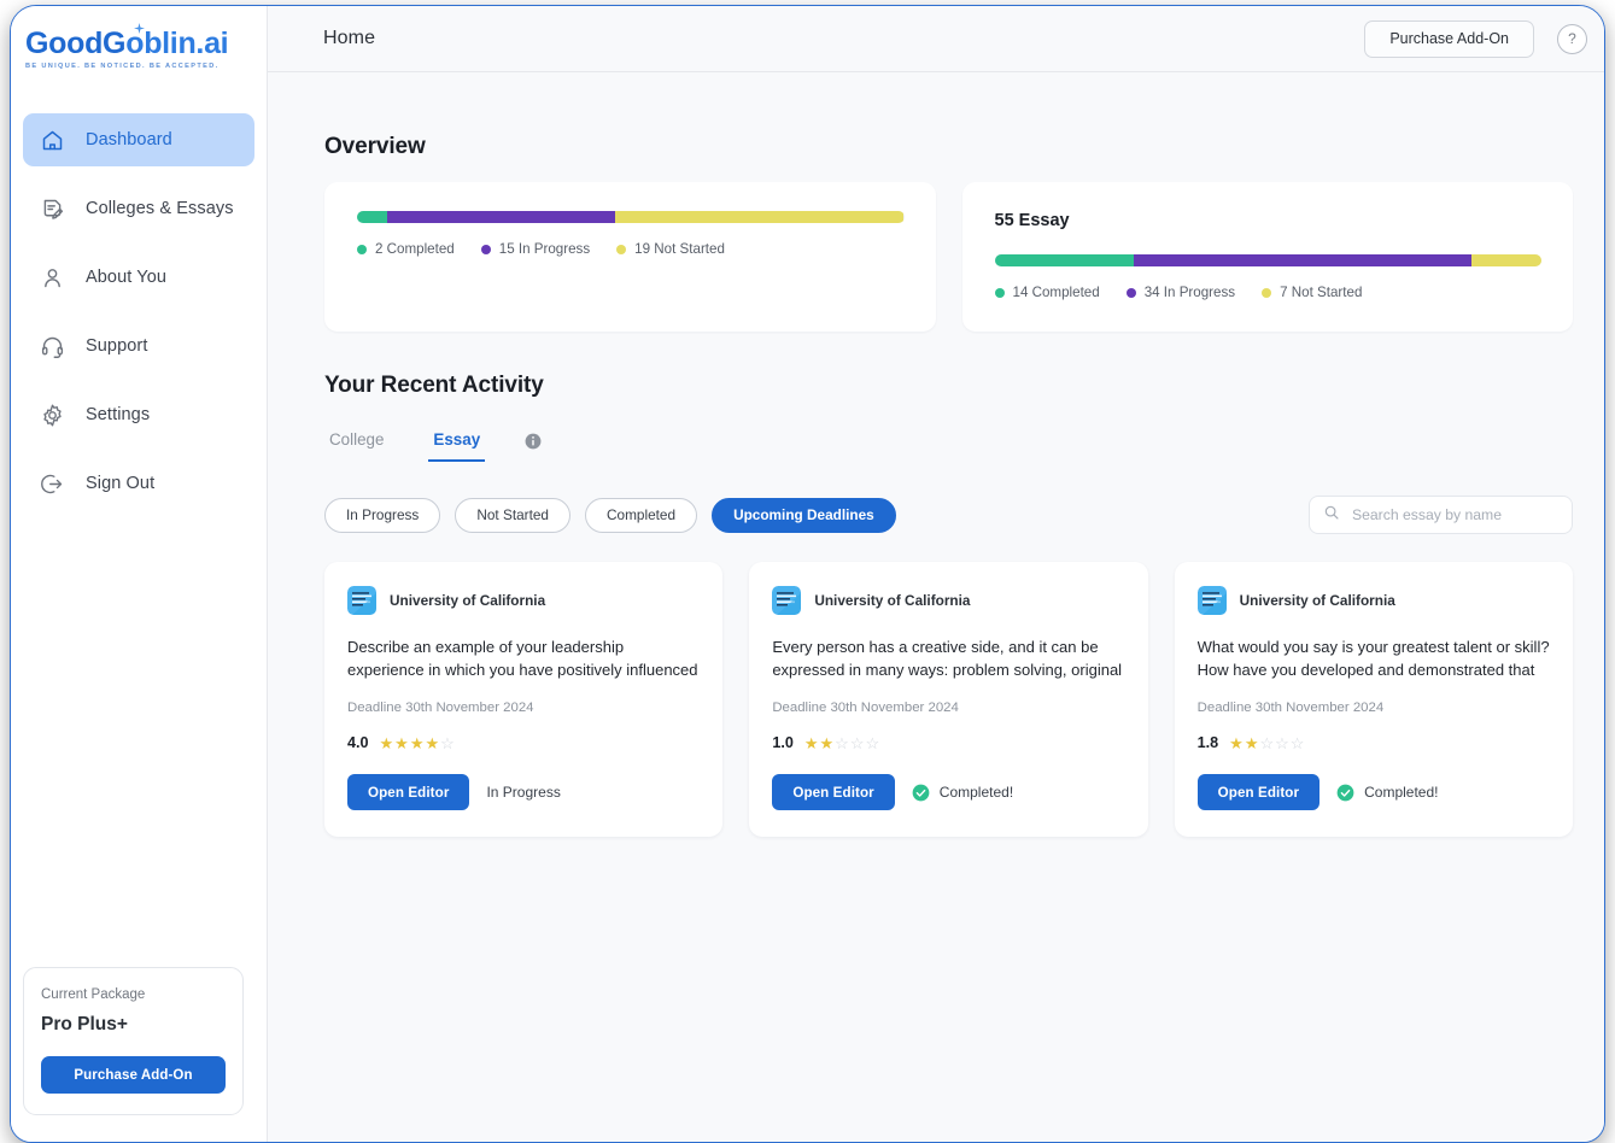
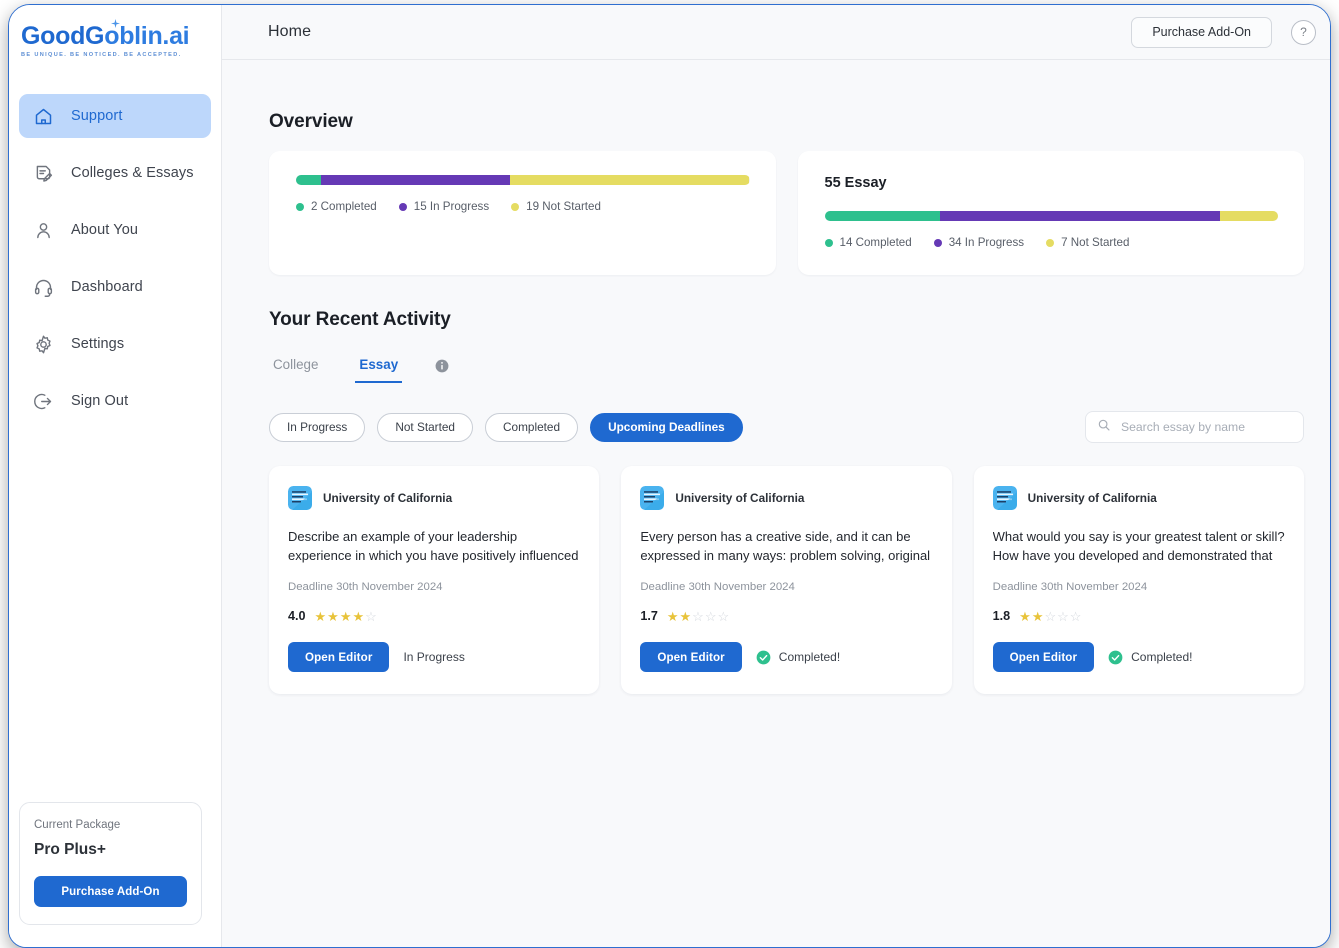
  GoodGoblin.ai
- Dashboard
+ Support
  Colleges & Essays
  About You
- Support
+ Dashboard
  Settings
  Sign Out
  Current Package
  Pro Plus+
  Purchase Add-On
  Home
  Purchase Add-On
  ?
  Overview
  2 Completed
  15 In Progress
  19 Not Started
  55 Essay
  14 Completed
  34 In Progress
  7 Not Started
  Your Recent Activity
  College
  Essay
  In Progress
  Not Started
  Completed
  Upcoming Deadlines
  Search essay by name
  University of California
  Describe an example of your leadership experience in which you have positively influenced
  Deadline 30th November 2024
  4.0
  ★
  ★
  ★
  ★
  Open Editor
  In Progress
  University of California
  Every person has a creative side, and it can be expressed in many ways: problem solving, original
  Deadline 30th November 2024
- 1.0
+ 1.7
  ★
  ★
  ☆
  ☆
  Open Editor
  Completed!
  University of California
  What would you say is your greatest talent or skill? How have you developed and demonstrated that
  Deadline 30th November 2024
  1.8
  ★
  ★
  ☆
  ☆
  Open Editor
  Completed!
